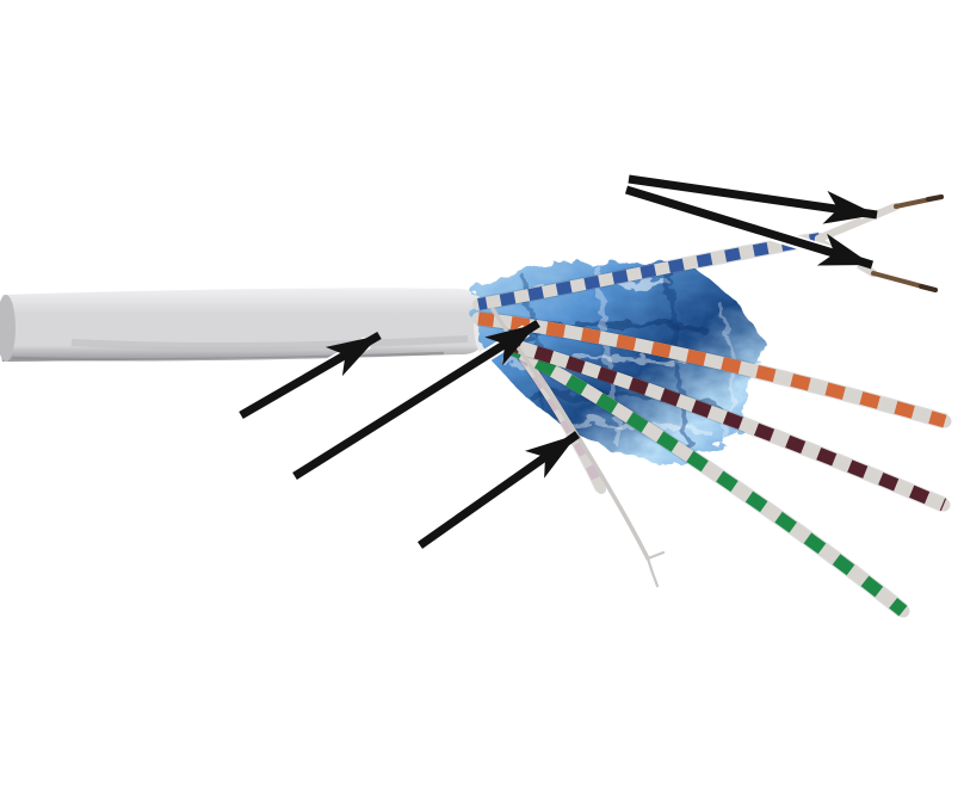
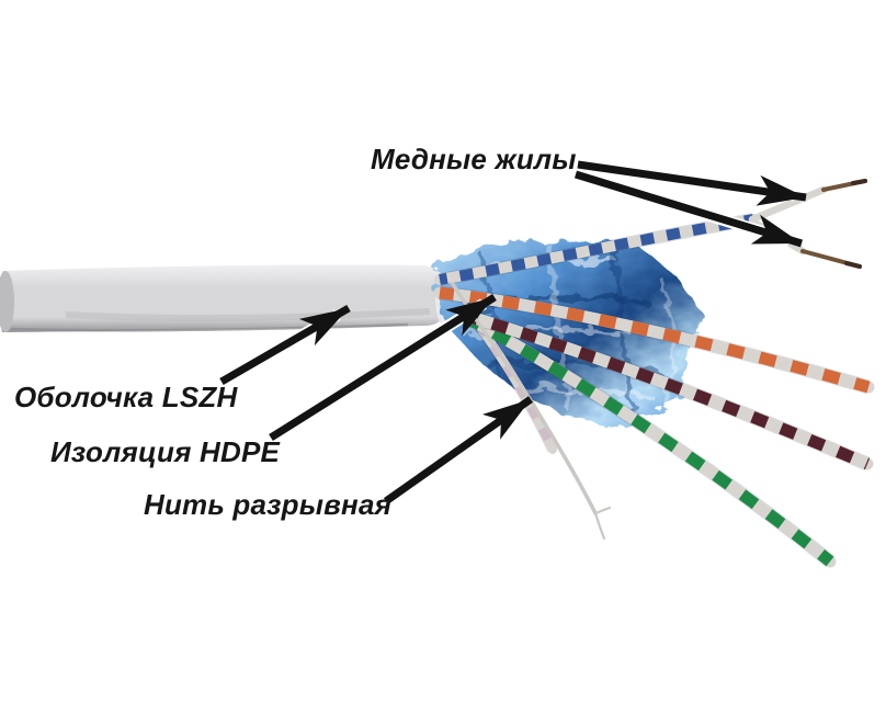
+ Медные жилы
+ Оболочка LSZH
+ Изоляция HDPE
+ Нить разрывная
